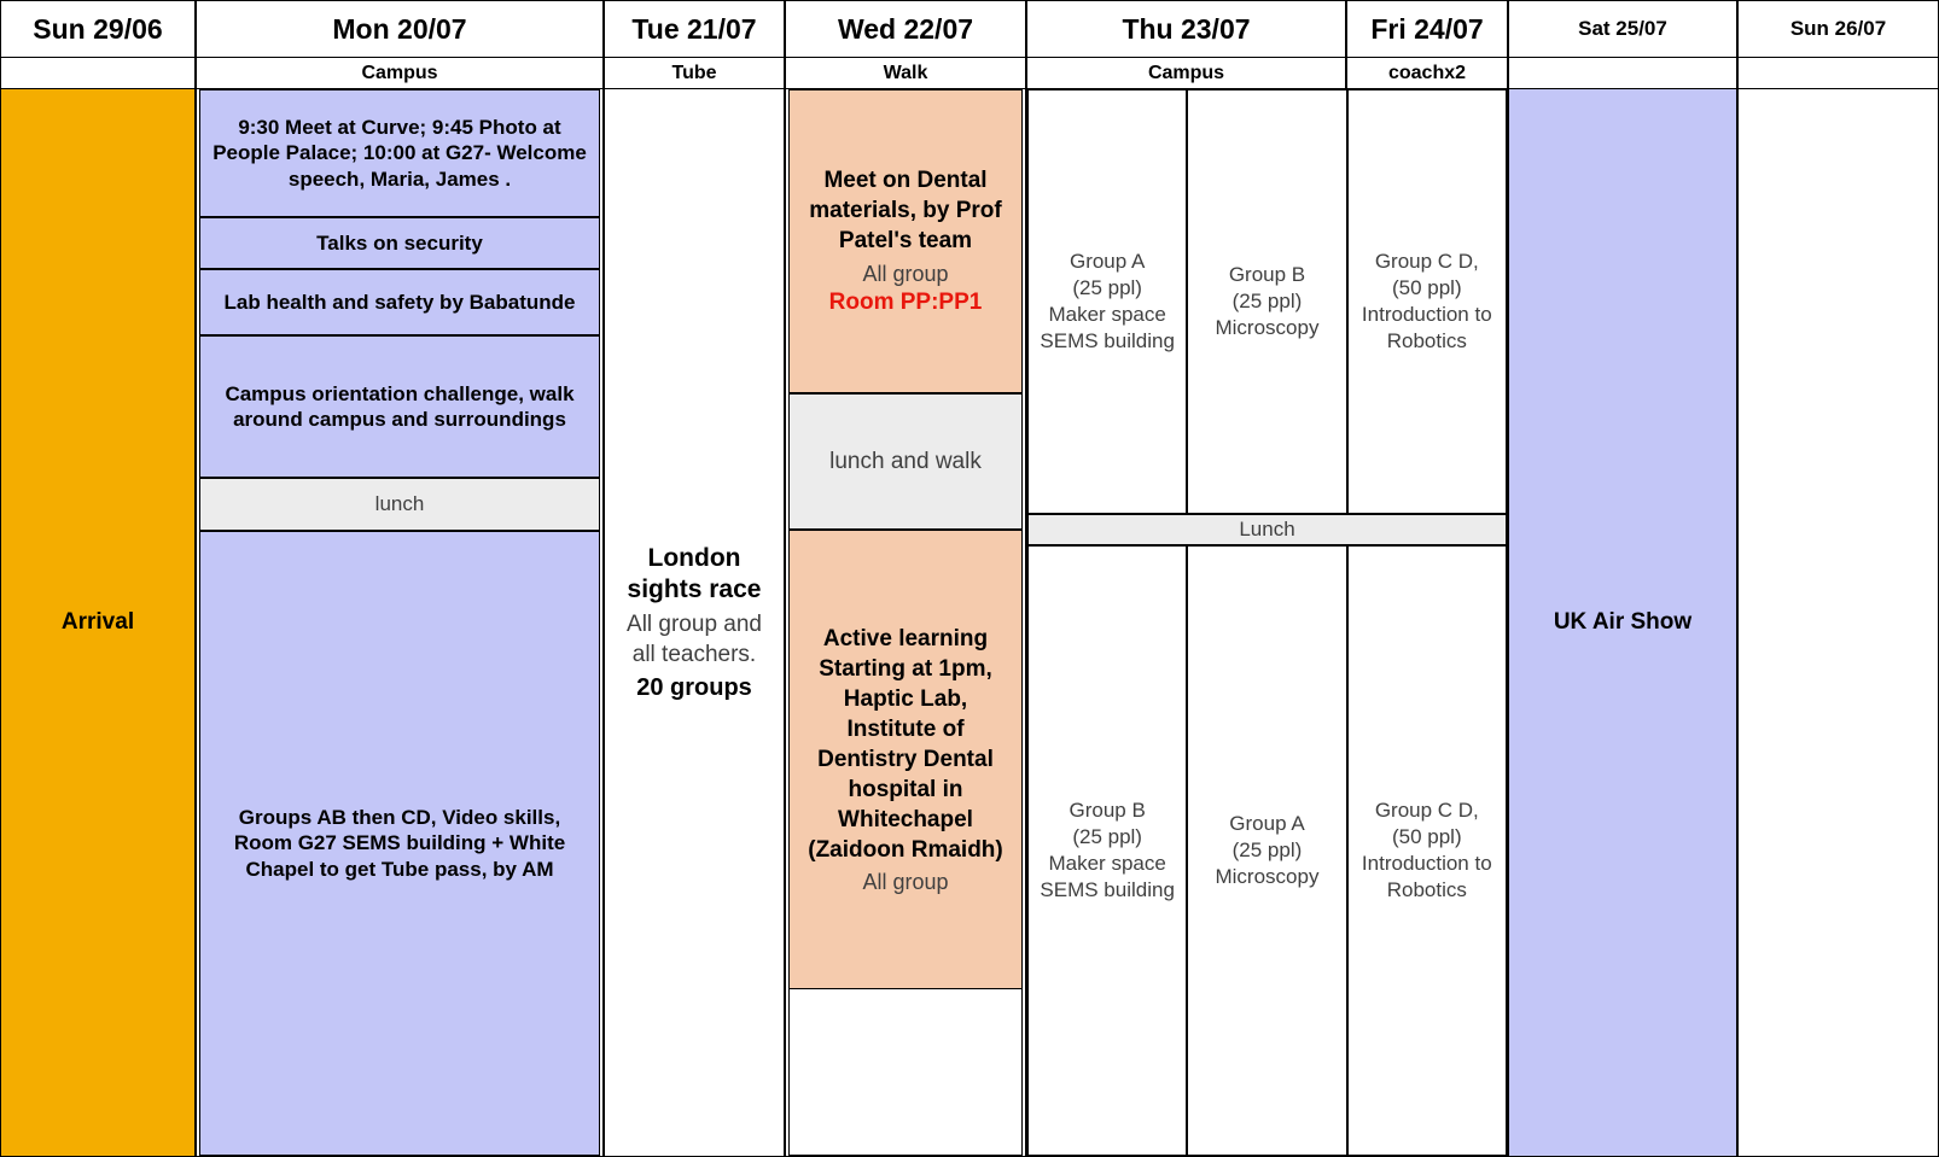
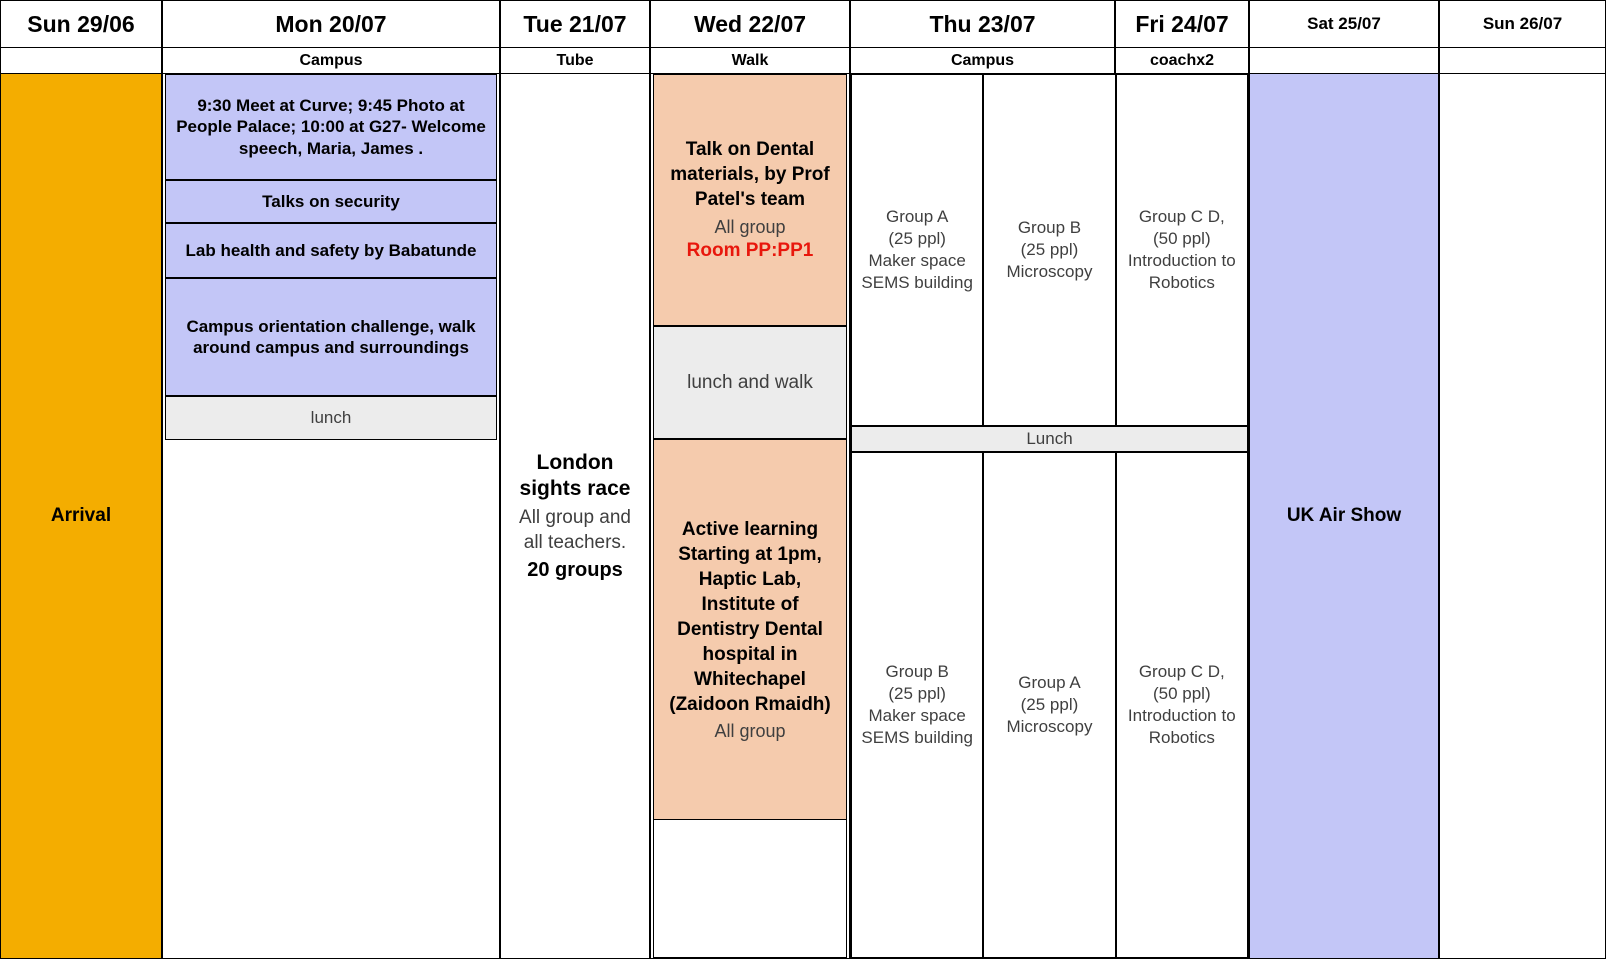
  Sun 29/06
  Mon 20/07
  Tue 21/07
  Wed 22/07
  Thu 23/07
  Fri 24/07
  Sat 25/07
  Sun 26/07
  Campus
  Tube
  Walk
  Campus
  coachx2
  Arrival
  9:30 Meet at Curve; 9:45 Photo at People Palace; 10:00 at G27- Welcome speech, Maria, James .
  Talks on security
  Lab health and safety by Babatunde
  Campus orientation challenge, walk around campus and surroundings
  lunch
- Groups AB then CD, Video skills, Room G27 SEMS building + White Chapel to get Tube pass, by AM
  London sights race
  All group and all teachers.
  20 groups
- Meet on Dental materials, by Prof Patel's team
+ Talk on Dental materials, by Prof Patel's team
  All group
  Room PP:PP1
  lunch and walk
  Active learning Starting at 1pm, Haptic Lab, Institute of Dentistry Dental hospital in Whitechapel (Zaidoon Rmaidh)
  All group
  Group A
  (25 ppl)
  Maker space SEMS building
  Group B
  (25 ppl)
  Microscopy
  Group C D,
  (50 ppl)
  Introduction to Robotics
  Lunch
  Group B
  (25 ppl)
  Maker space SEMS building
  Group A
  (25 ppl)
  Microscopy
  Group C D,
  (50 ppl)
  Introduction to Robotics
  UK Air Show
